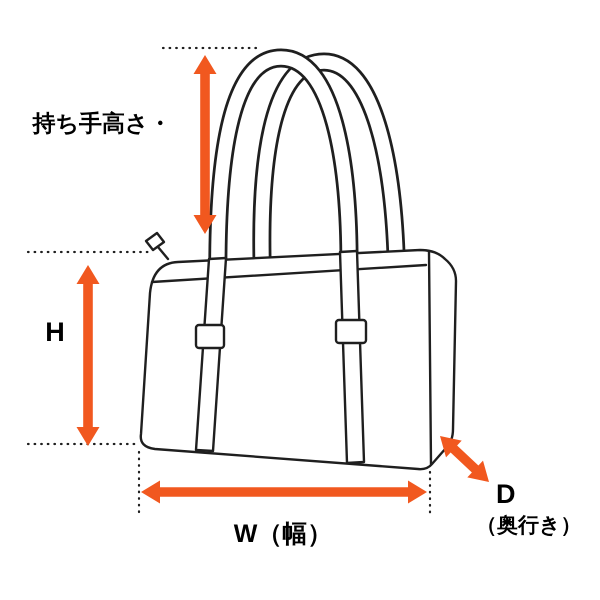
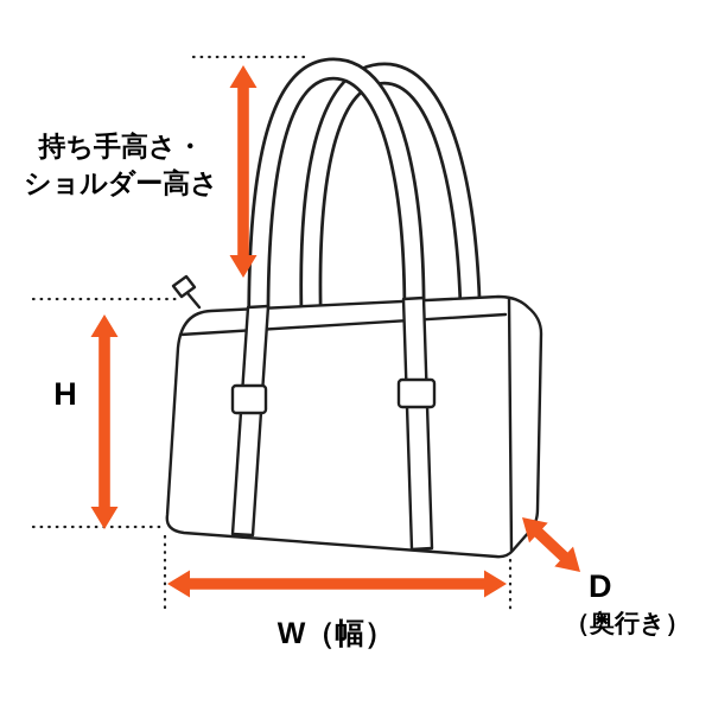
  持ち手高さ・
+ ショルダー高さ
  H
  W（幅）
  D
  （奥行き）
